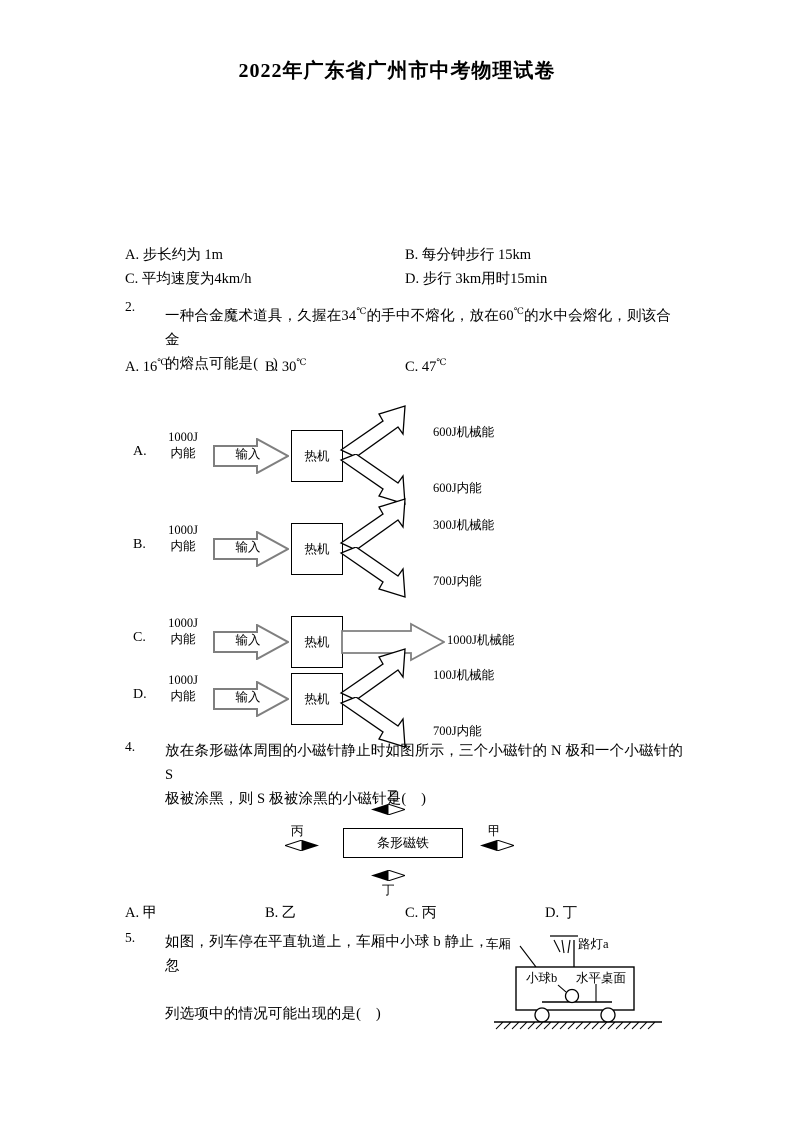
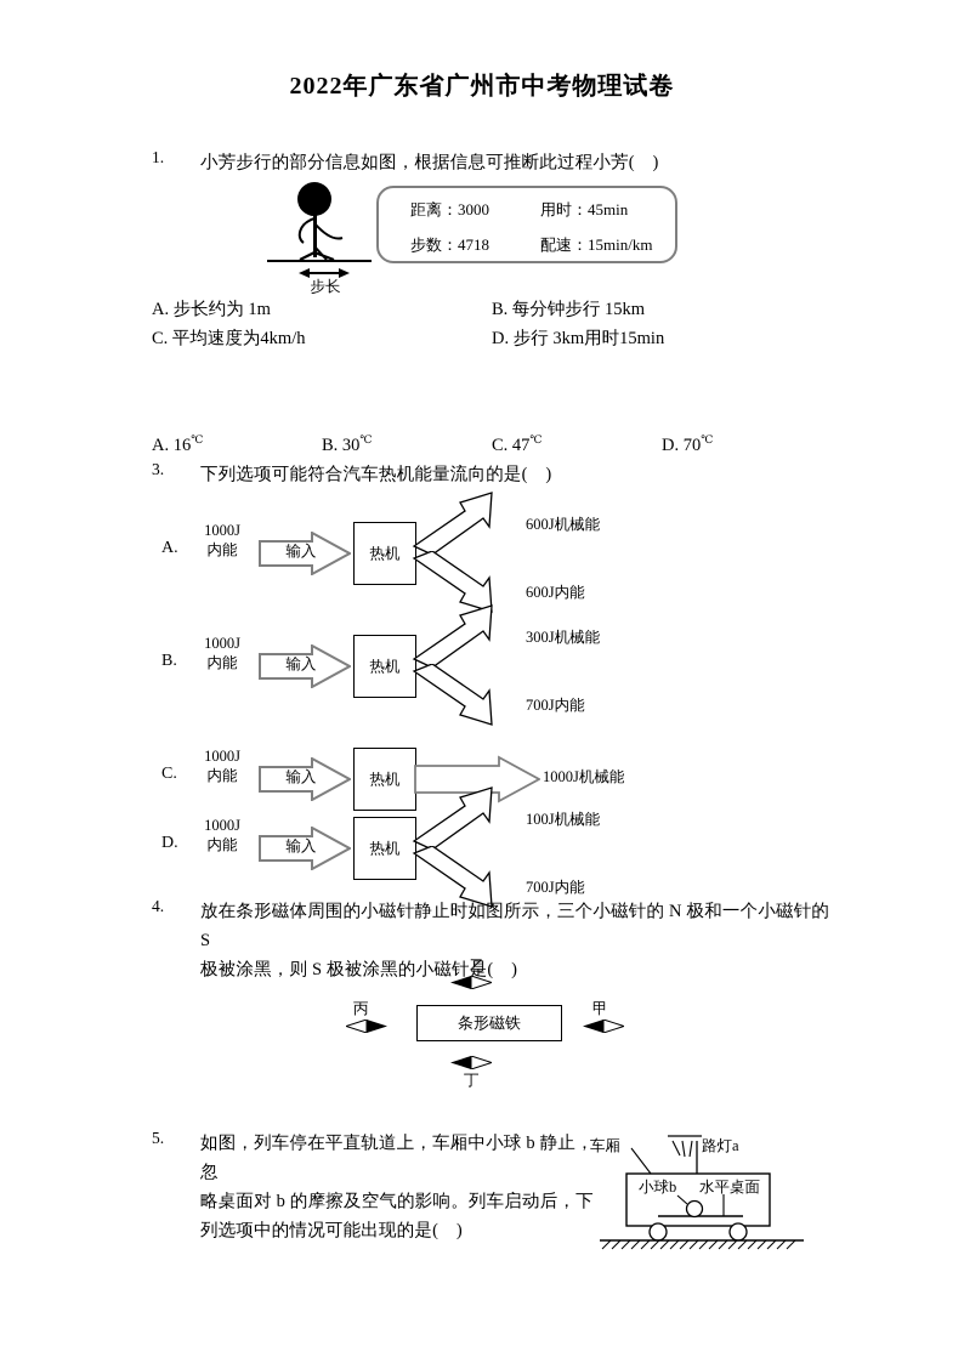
  2022年广东省广州市中考物理试卷
+ 1.
+ 小芳步行的部分信息如图，根据信息可推断此过程小芳( )
+ 步长
+ 距离：3000
+ 用时：45min
+ 步数：4718
+ 配速：15min/km
  A. 步长约为 1m
  B. 每分钟步行 15km
  C. 平均速度为4km/h
  D. 步行 3km用时15min
- 2.
- 一种合金魔术道具，久握在34℃的手中不熔化，放在60℃的水中会熔化，则该合金
- 的熔点可能是( )
  A. 16℃
  B. 30℃
  C. 47℃
+ D. 70℃
+ 3.
+ 下列选项可能符合汽车热机能量流向的是( )
  A.
  1000J
  内能
  输入
  热机
  600J机械能
  600J内能
  B.
  1000J
  内能
  输入
  热机
  300J机械能
  700J内能
  C.
  1000J
  内能
  输入
  热机
  1000J机械能
  D.
  1000J
  内能
  输入
  热机
  100J机械能
  700J内能
  4.
  放在条形磁体周围的小磁针静止时如图所示，三个小磁针的 N 极和一个小磁针的 S
  极被涂黑，则 S 极被涂黑的小磁针是( )
  条形磁铁
  乙
  丙
  甲
  丁
- A. 甲
- B. 乙
- C. 丙
- D. 丁
  5.
  如图，列车停在平直轨道上，车厢中小球 b 静止，忽
+ 略桌面对 b 的摩擦及空气的影响。列车启动后，下
  列选项中的情况可能出现的是( )
  车厢
  路灯a
  小球b
  水平桌面
